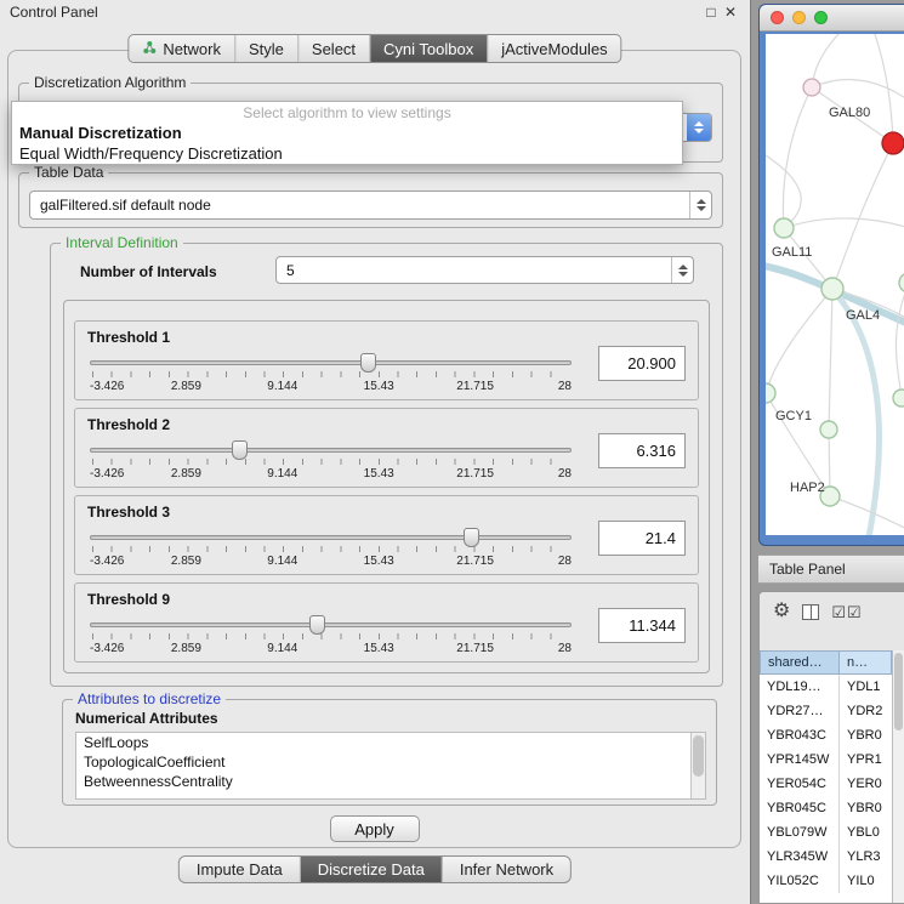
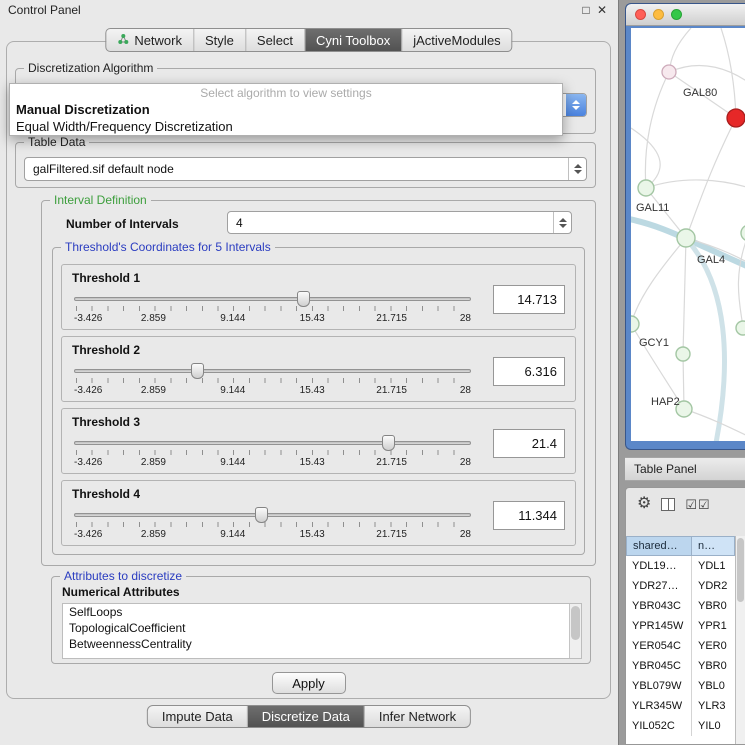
  Control Panel
  □
  ✕
  Network
  Style
  Select
  Cyni Toolbox
  jActiveModules
  Discretization Algorithm
  Table Data
  galFiltered.sif default node
  Interval Definition
  Number of Intervals
- 5
+ 4
+ Threshold's Coordinates for 5 Intervals
  Threshold 1
- 20.900
+ 14.713
  -3.426
  2.859
  9.144
  15.43
  21.715
  28
  Threshold 2
  6.316
  -3.426
  2.859
  9.144
  15.43
  21.715
  28
  Threshold 3
  21.4
  -3.426
  2.859
  9.144
  15.43
  21.715
  28
- Threshold 9
+ Threshold 4
  11.344
  -3.426
  2.859
  9.144
  15.43
  21.715
  28
  Attributes to discretize
  Numerical Attributes
  SelfLoops
  TopologicalCoefficient
  BetweennessCentrality
  Apply
  Impute Data
  Discretize Data
  Infer Network
  Select algorithm to view settings
  Manual Discretization
  Equal Width/Frequency Discretization
  GAL80
  GAL11
  GAL4
  GCY1
  HAP2
  Table Panel
  ⚙
  ☑☑
  shared…
  n…
  YDL19…
  YDL1
  YDR27…
  YDR2
  YBR043C
  YBR0
  YPR145W
  YPR1
  YER054C
  YER0
  YBR045C
  YBR0
  YBL079W
  YBL0
  YLR345W
  YLR3
  YIL052C
  YIL0
